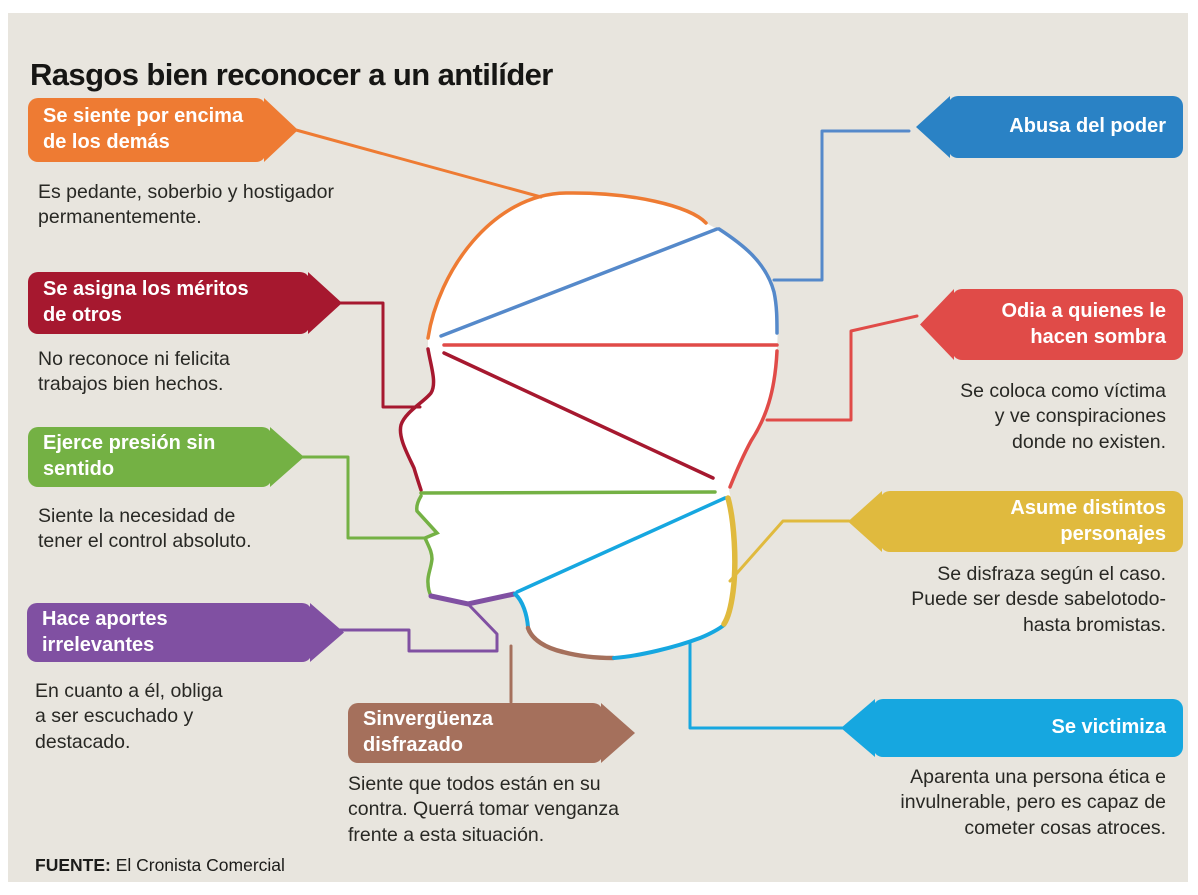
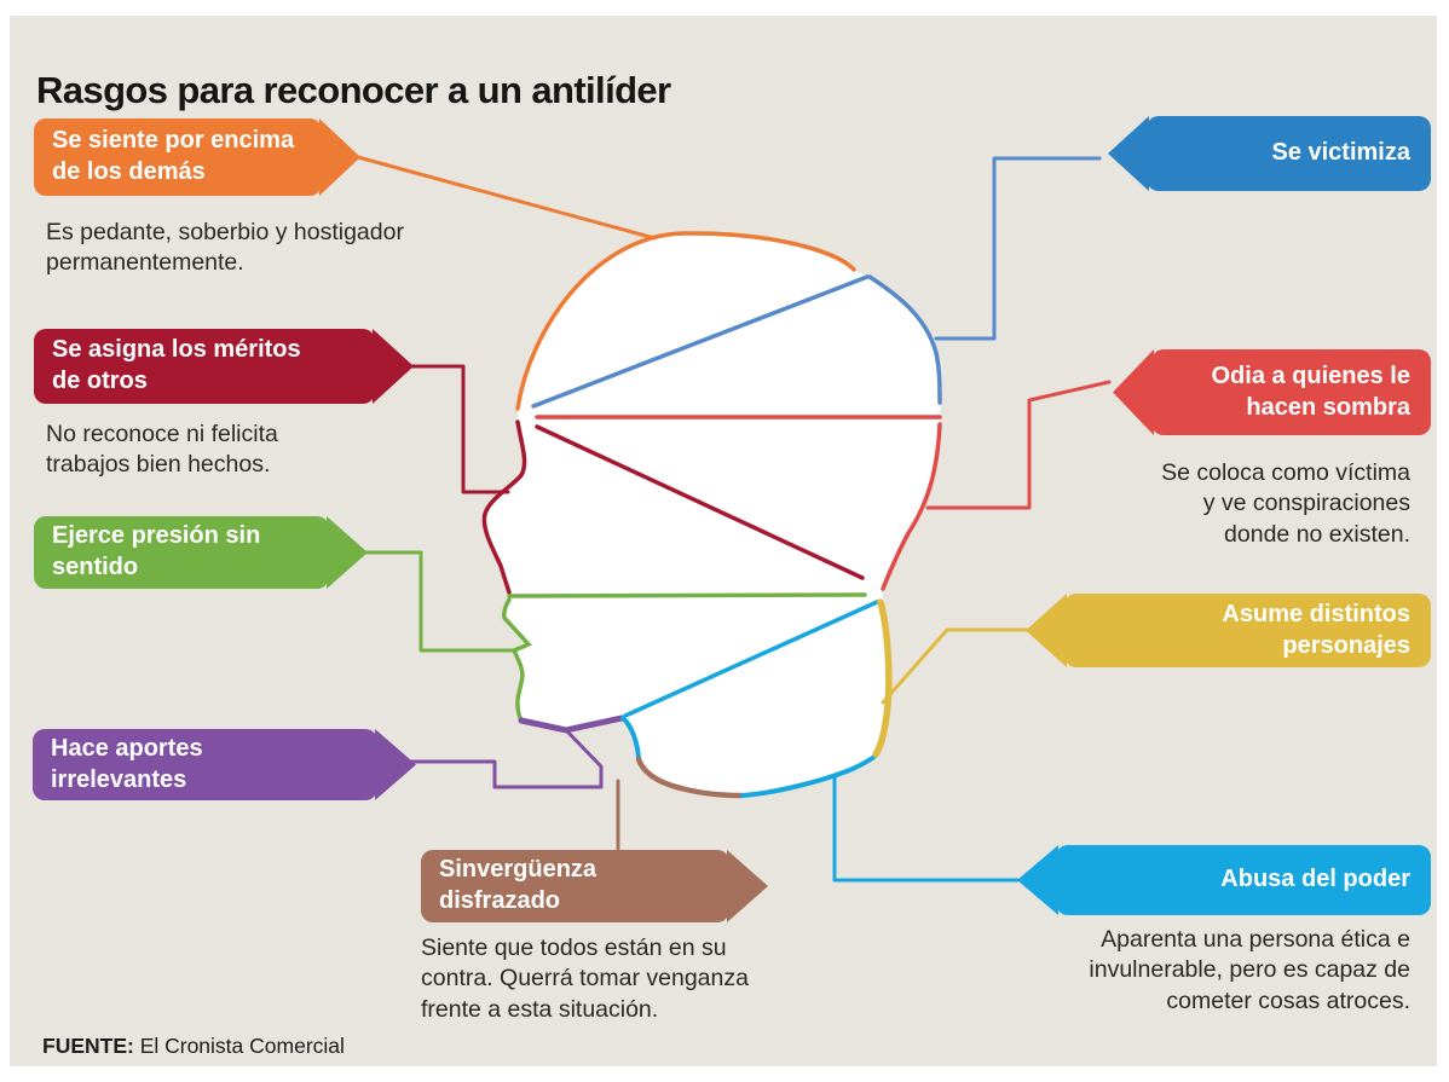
- Rasgos bien reconocer a un antilíder
+ Rasgos para reconocer a un antilíder
  Se siente por encima
  de los demás
  Se asigna los méritos
  de otros
  Ejerce presión sin
  sentido
  Hace aportes
  irrelevantes
  Sinvergüenza
  disfrazado
- Abusa del poder
+ Se victimiza
  Odia a quienes le
  hacen sombra
  Asume distintos
  personajes
- Se victimiza
+ Abusa del poder
  Es pedante, soberbio y hostigador
  permanentemente.
  No reconoce ni felicita
  trabajos bien hechos.
- Siente la necesidad de
- tener el control absoluto.
- En cuanto a él, obliga
- a ser escuchado y
- destacado.
  Siente que todos están en su
  contra. Querrá tomar venganza
  frente a esta situación.
  Se coloca como víctima
  y ve conspiraciones
  donde no existen.
- Se disfraza según el caso.
- Puede ser desde sabelotodo-
- hasta bromistas.
  Aparenta una persona ética e
  invulnerable, pero es capaz de
  cometer cosas atroces.
  FUENTE: El Cronista Comercial
